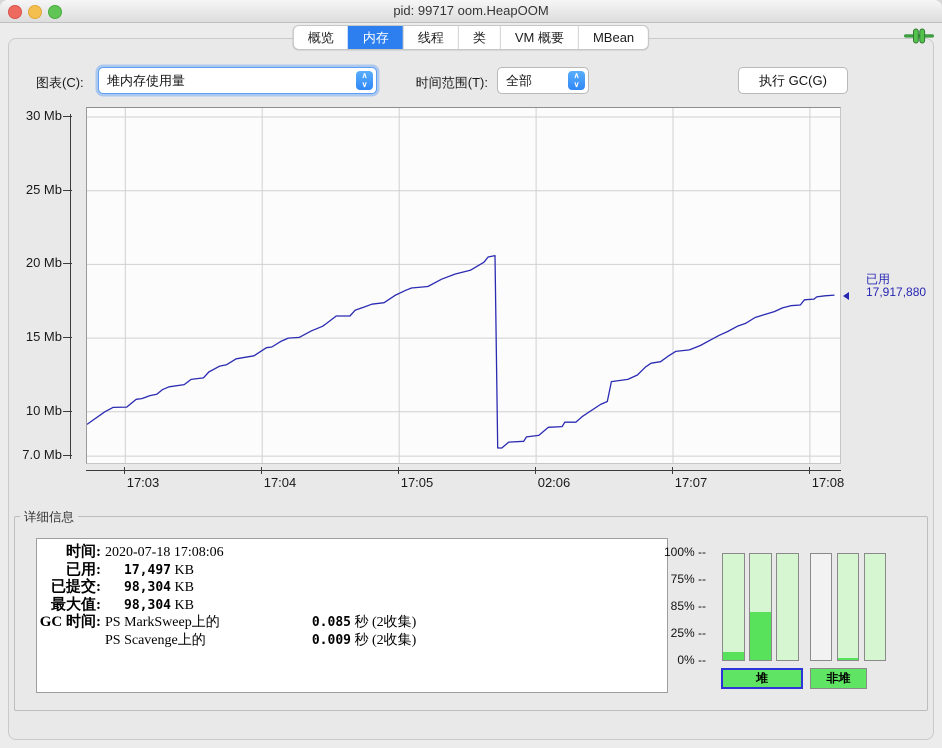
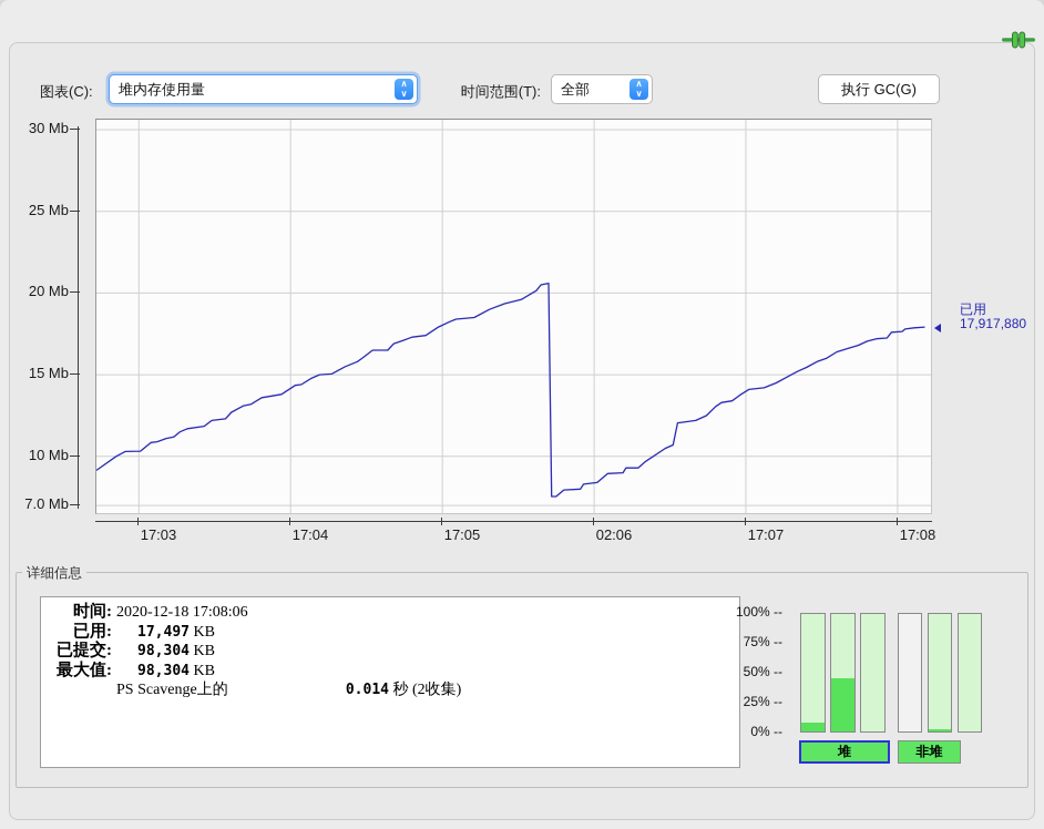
- pid: 99717 oom.HeapOOM
- 概览
- 内存
- 线程
- 类
- VM 概要
- MBean
  图表(C):
  堆内存使用量
  ∧
  ∨
  时间范围(T):
  全部
  ∧
  ∨
  执行 GC(G)
  30 Mb
  25 Mb
  20 Mb
  15 Mb
  10 Mb
  7.0 Mb
  17:03
  17:04
  17:05
  02:06
  17:07
  17:08
  已用
  17,917,880
  详细信息
- 时间: 2020-07-18 17:08:06
+ 时间: 2020-12-18 17:08:06
  已用: 17,497 KB
  已提交: 98,304 KB
  最大值: 98,304 KB
- GC 时间: PS MarkSweep上的 0.085 秒 (2收集)
- PS Scavenge上的 0.009 秒 (2收集)
+ PS Scavenge上的 0.014 秒 (2收集)
  100% --
  75% --
- 85% --
+ 50% --
  25% --
  0% --
  堆
  非堆
